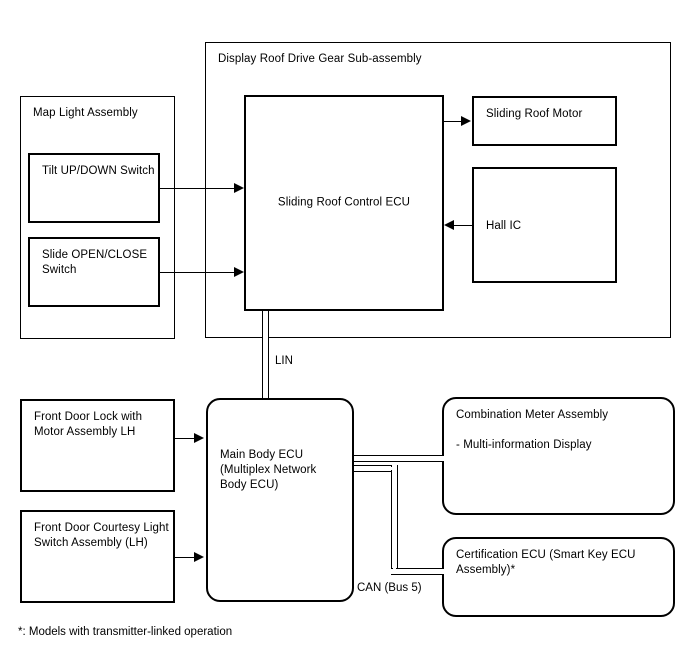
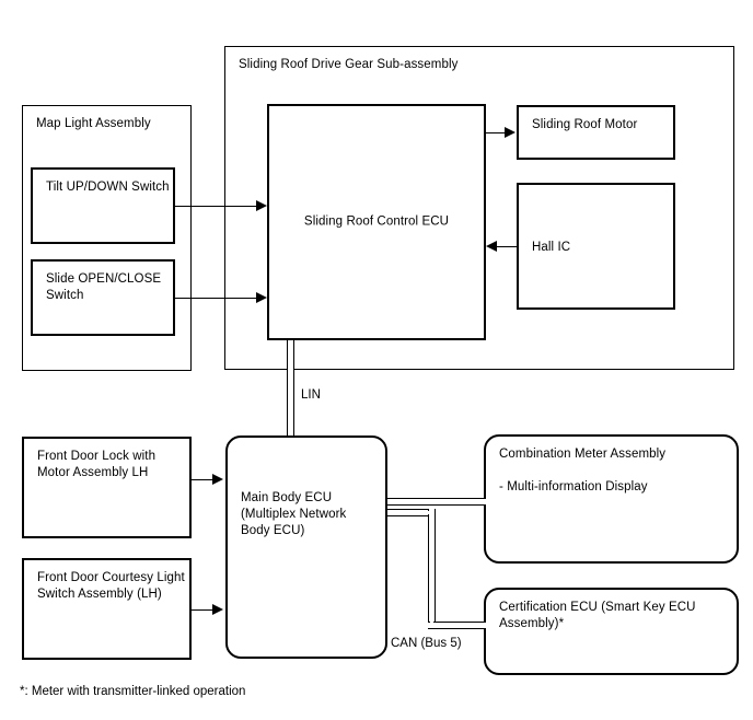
- Display Roof Drive Gear Sub-assembly
+ Sliding Roof Drive Gear Sub-assembly
  Sliding Roof Control ECU
  Sliding Roof Motor
  Hall IC
  Map Light Assembly
  Tilt UP/DOWN Switch
  Slide OPEN/CLOSE
  Switch
  LIN
  Main Body ECU
  (Multiplex Network
  Body ECU)
  Front Door Lock with
  Motor Assembly LH
  Front Door Courtesy Light
  Switch Assembly (LH)
  Combination Meter Assembly
  - Multi-information Display
  Certification ECU (Smart Key ECU
  Assembly)*
  CAN (Bus 5)
- *: Models with transmitter-linked operation
+ *: Meter with transmitter-linked operation
